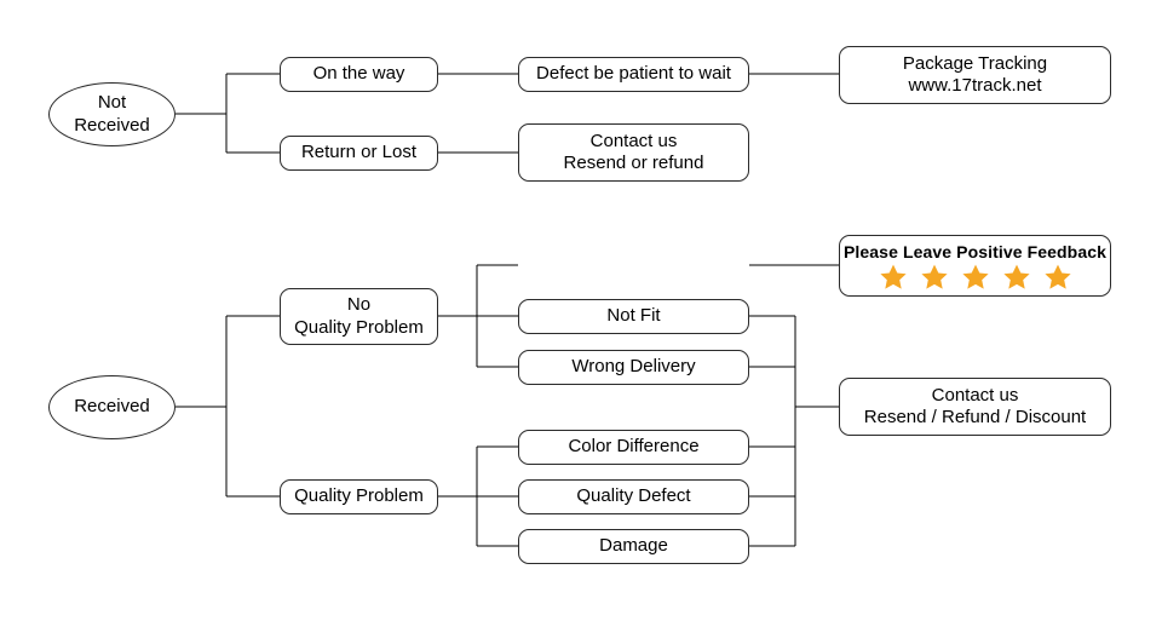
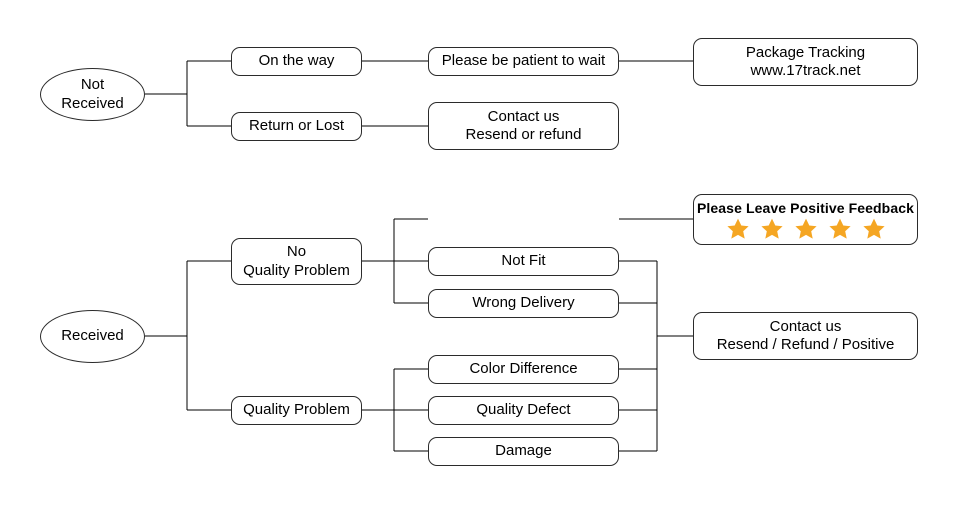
  Not
  Received
  On the way
  Return or Lost
- Defect be patient to wait
+ Please be patient to wait
  Contact us
  Resend or refund
  Package Tracking
  www.17track.net
  Received
  No
  Quality Problem
  Quality Problem
  Not Fit
  Wrong Delivery
  Color Difference
  Quality Defect
  Damage
  Please Leave Positive Feedback
  Contact us
- Resend / Refund / Discount
+ Resend / Refund / Positive
